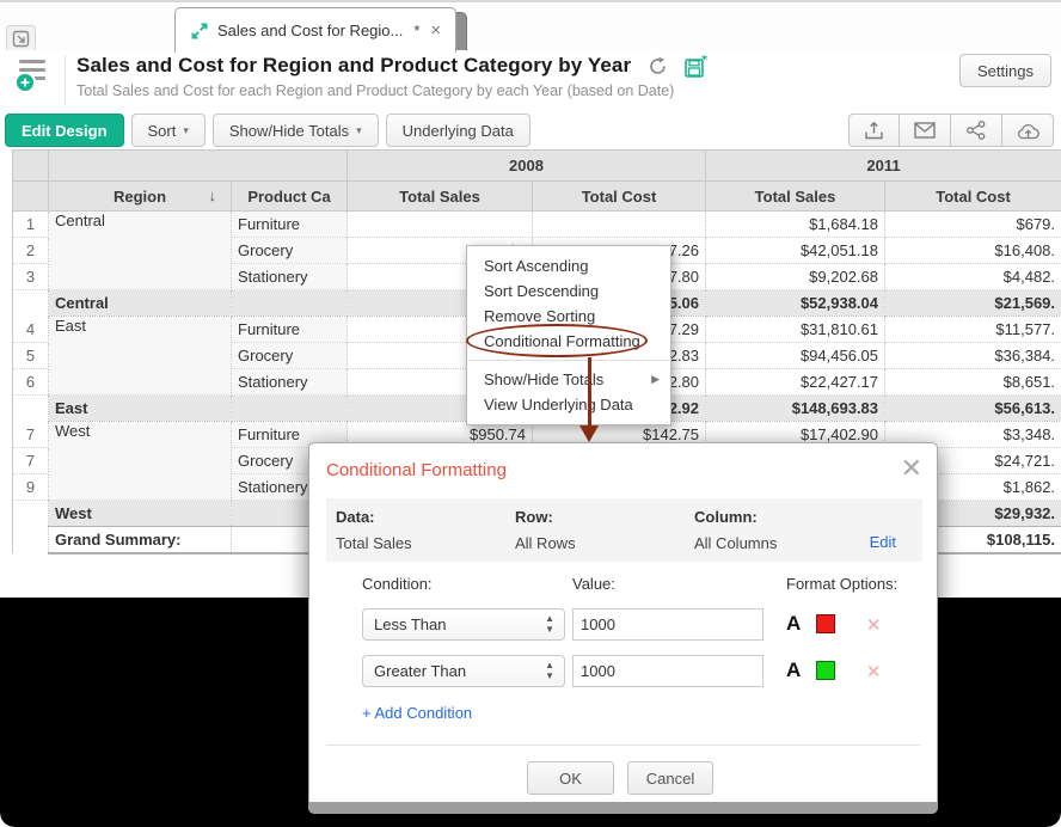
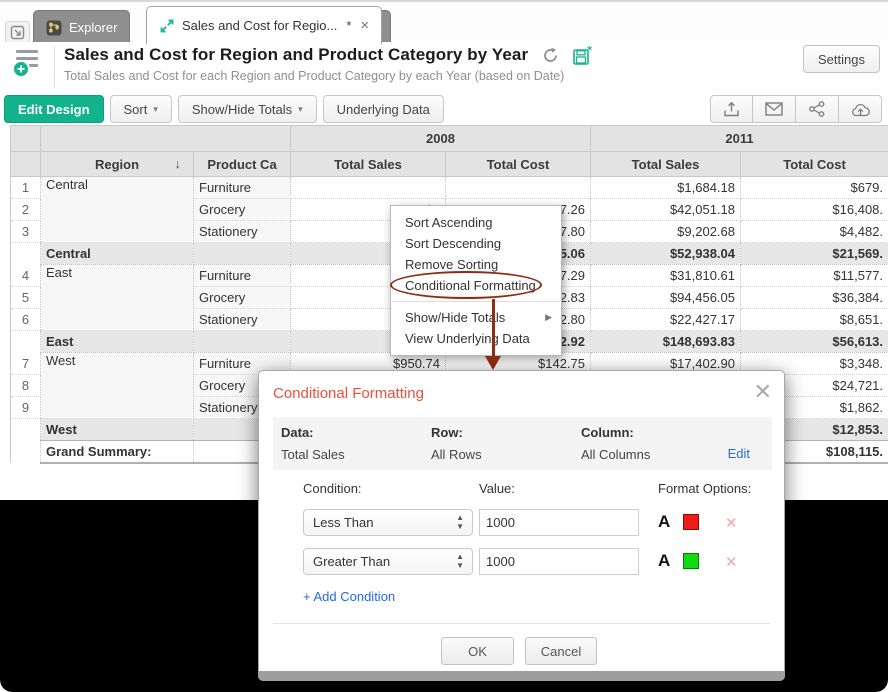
+ Explorer
  Sales and Cost for Regio...
  *
  ×
  Sales and Cost for Region and Product Category by Year
  *
  Total Sales and Cost for each Region and Product Category by each Year (based on Date)
  Settings
  Edit Design
  Sort
  ▾
  Show/Hide Totals
  ▾
  Underlying Data
  		2008	2011
  	Region ↓	Product Ca	Total Sales	Total Cost	Total Sales	Total Cost
  1	Central	Furniture			$1,684.18	$679.
  2	Grocery		7.26	$42,051.18	$16,408.
  3	Stationery		7.80	$9,202.68	$4,482.
  	Central			5.06	$52,938.04	$21,569.
  4	East	Furniture		7.29	$31,810.61	$11,577.
  5	Grocery		2.83	$94,456.05	$36,384.
  6	Stationery		2.80	$22,427.17	$8,651.
  	East			2.92	$148,693.83	$56,613.
  7	West	Furniture	$950.74	$142.75	$17,402.90	$3,348.
- 7	Grocery				$24,721.
+ 8	Grocery				$24,721.
  9	Stationery				$1,862.
- 	West					$29,932.
+ 	West					$12,853.
  	Grand Summary:					$108,115.
  Sort Ascending
  Sort Descending
  Remove Sorting
  Conditional Formatting
  Show/Hide Totls
  ▶
  View Underlying Data
  Conditional Formatting
  ✕
  Data:
  Total Sales
  Row:
  All Rows
  Column:
  All Columns
  Edit
  Condition:
  Value:
  Format Options:
  Less Than
  ▲
  ▼
  1000
  A
  ✕
  Greater Than
  ▲
  ▼
  1000
  A
  ✕
  + Add Condition
  OK
  Cancel
